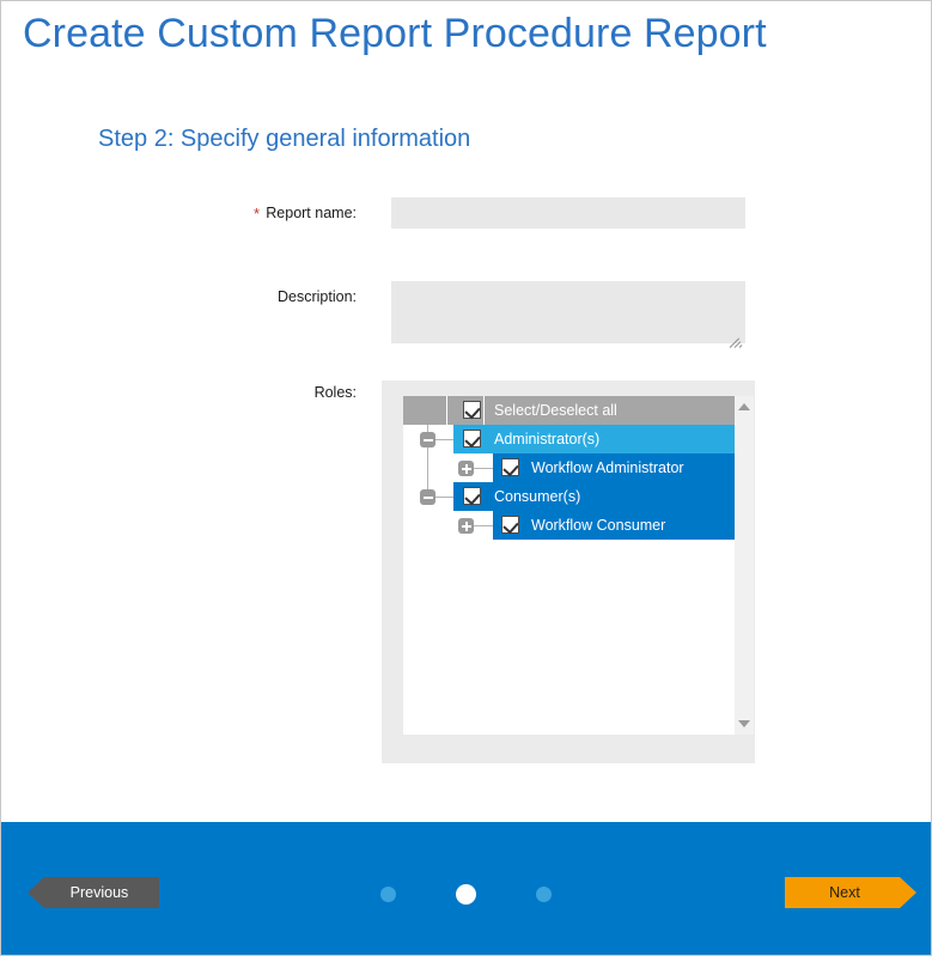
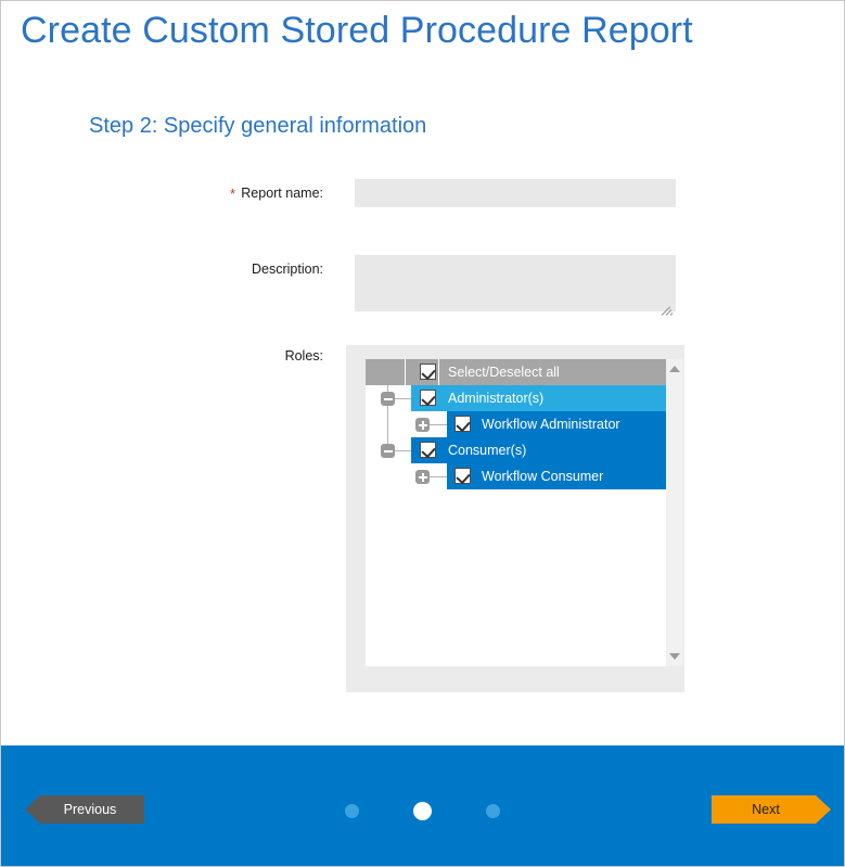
- Create Custom Report Procedure Report
+ Create Custom Stored Procedure Report
  Step 2: Specify general information
  *
  Report name:
  Description:
  Roles:
  Select/Deselect all
  Administrator(s)
  Workflow Administrator
  Consumer(s)
  Workflow Consumer
  Previous
  Next
